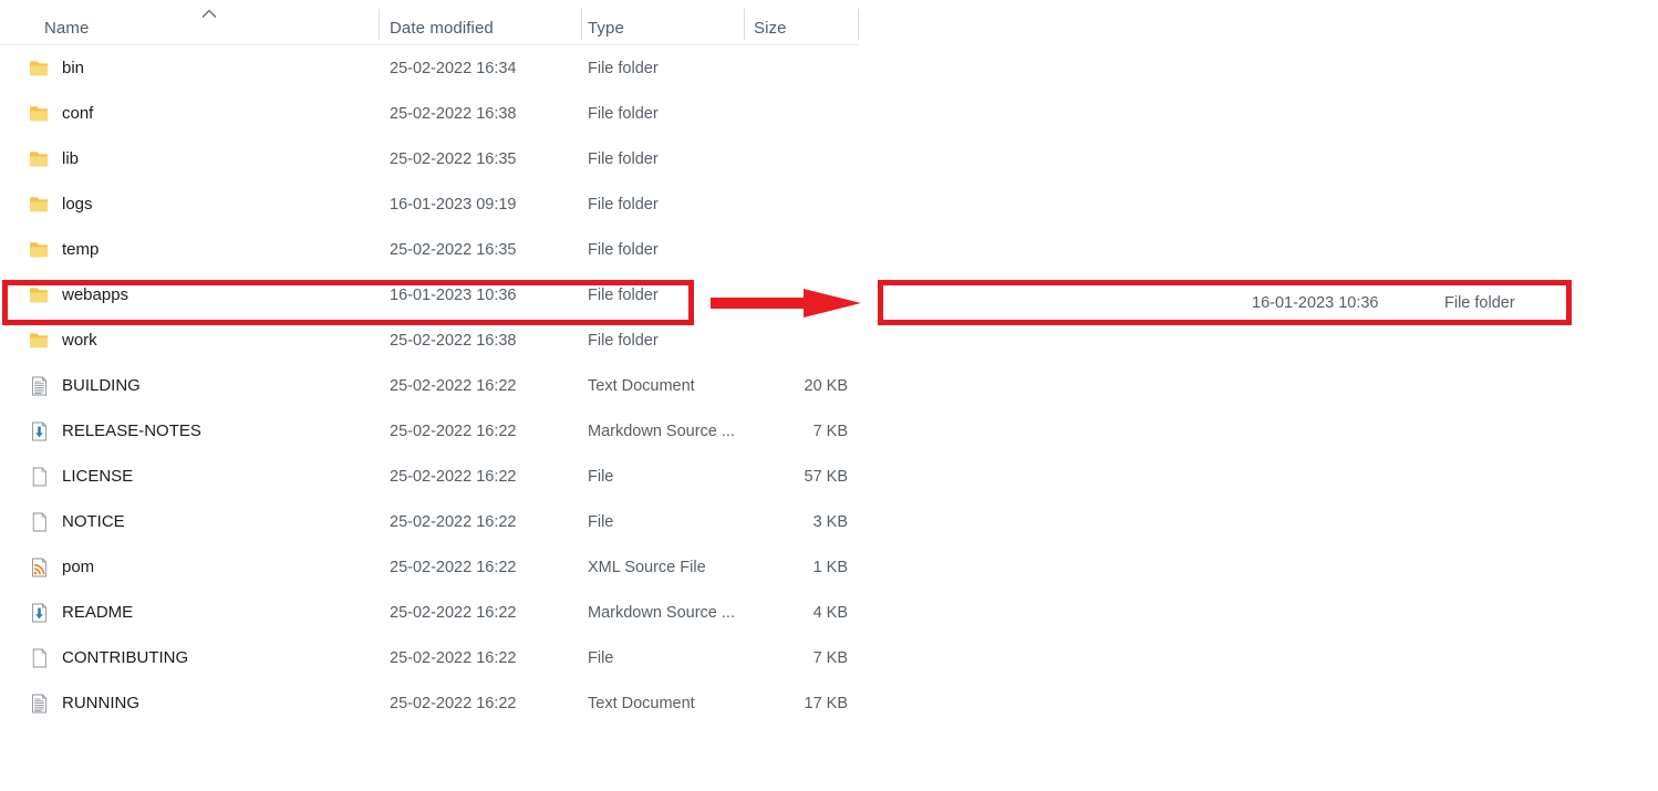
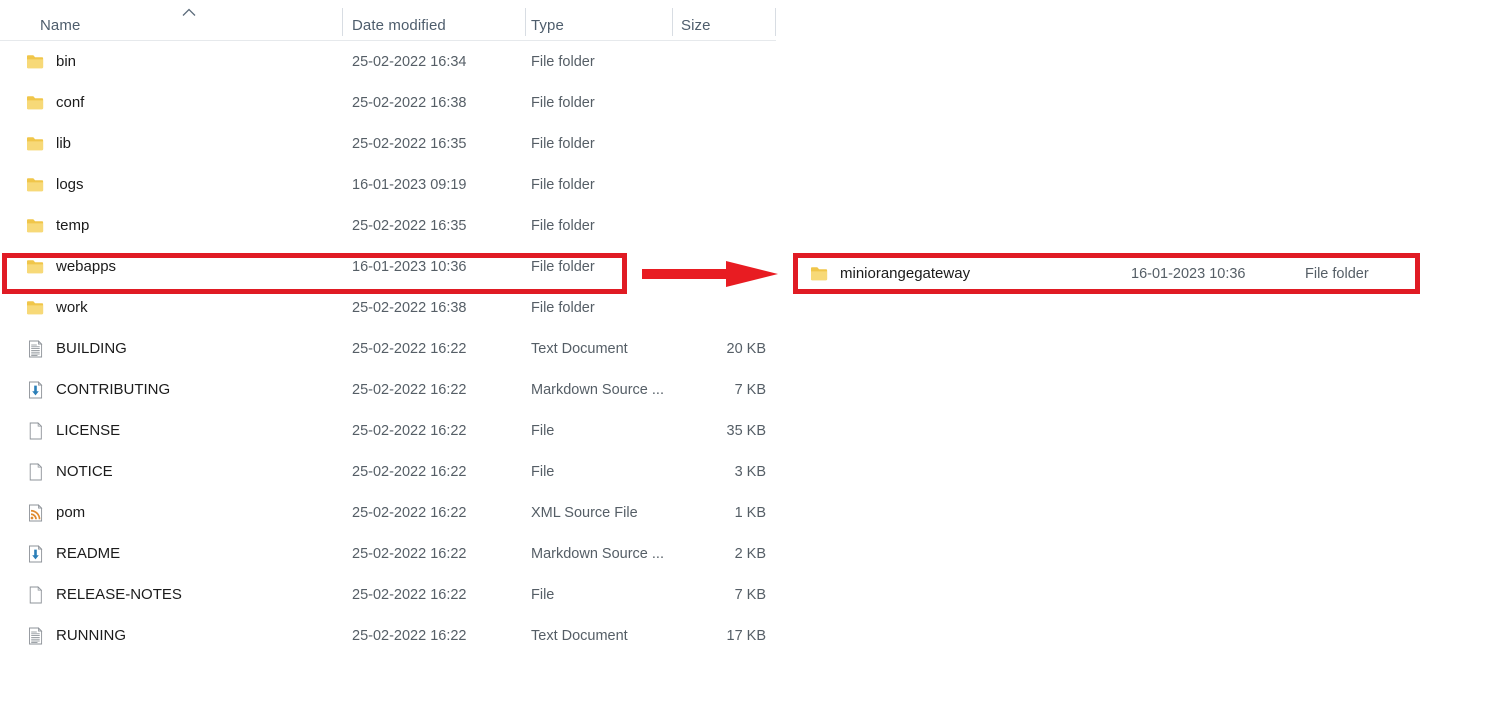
  Name
  Date modified
  Type
  Size
  bin
  25-02-2022 16:34
  File folder
  conf
  25-02-2022 16:38
  File folder
  lib
  25-02-2022 16:35
  File folder
  logs
  16-01-2023 09:19
  File folder
  temp
  25-02-2022 16:35
  File folder
  webapps
  16-01-2023 10:36
  File folder
  work
  25-02-2022 16:38
  File folder
  BUILDING
  25-02-2022 16:22
  Text Document
  20 KB
- RELEASE-NOTES
+ CONTRIBUTING
  25-02-2022 16:22
  Markdown Source ...
  7 KB
  LICENSE
  25-02-2022 16:22
  File
- 57 KB
+ 35 KB
  NOTICE
  25-02-2022 16:22
  File
  3 KB
  pom
  25-02-2022 16:22
  XML Source File
  1 KB
  README
  25-02-2022 16:22
  Markdown Source ...
- 4 KB
+ 2 KB
- CONTRIBUTING
+ RELEASE-NOTES
  25-02-2022 16:22
  File
  7 KB
  RUNNING
  25-02-2022 16:22
  Text Document
  17 KB
+ miniorangegateway
  16-01-2023 10:36
  File folder
